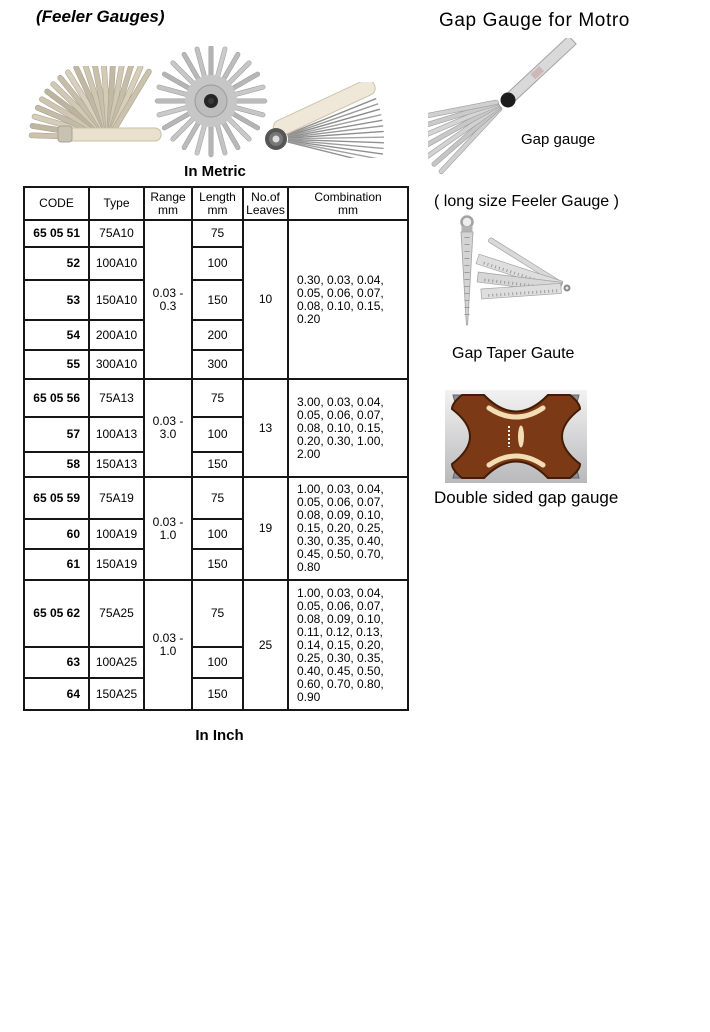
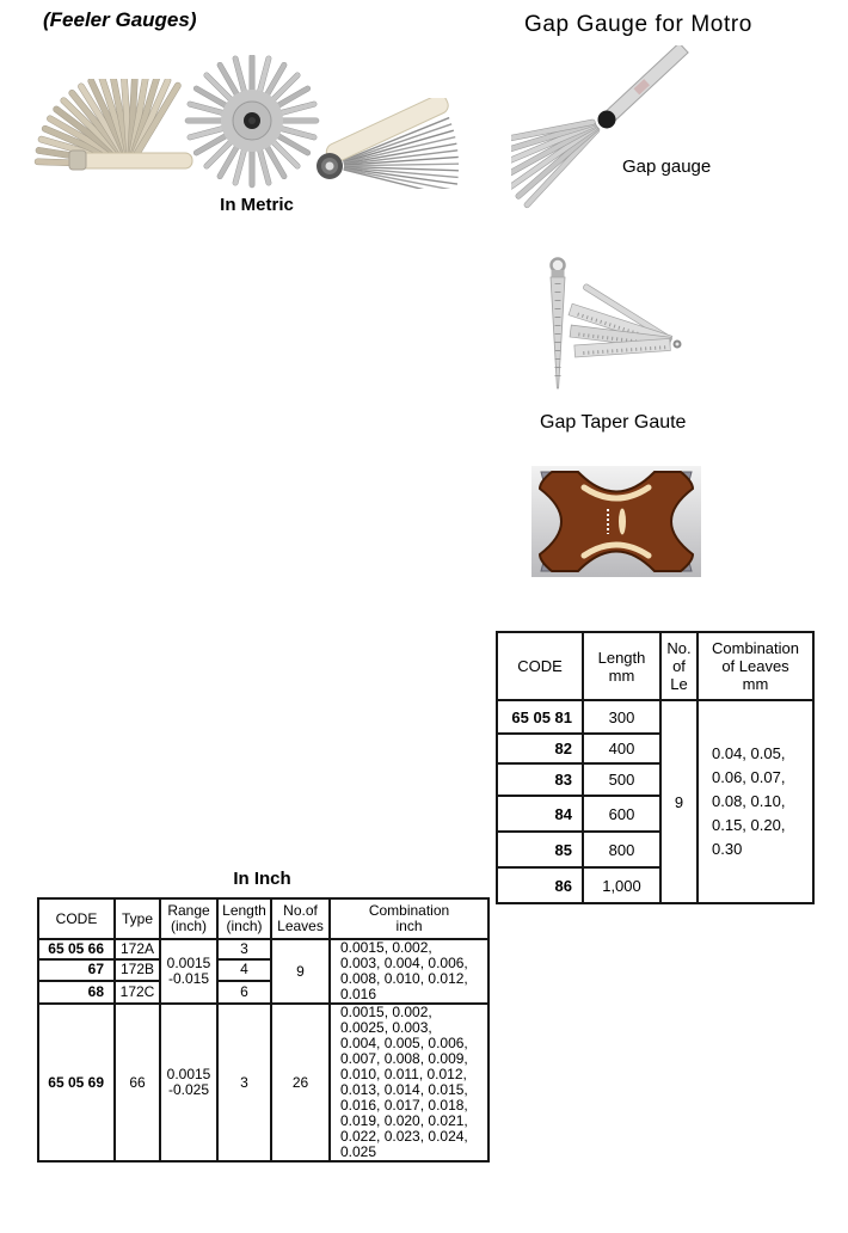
  (Feeler Gauges)
  Gap Gauge for Motro
  Gap gauge
- ( long size Feeler Gauge )
  Gap Taper Gaute
- Double sided gap gauge
  In Metric
- CODE	Type	Range mm	Length mm	No.of Leaves	Combination mm
- 65 05 51	75A10	0.03 - 0.3	75	10	0.30, 0.03, 0.04, 0.05, 0.06, 0.07, 0.08, 0.10, 0.15, 0.20
- 52	100A10	100
- 53	150A10	150
- 54	200A10	200
- 55	300A10	300
- 65 05 56	75A13	0.03 - 3.0	75	13	3.00, 0.03, 0.04, 0.05, 0.06, 0.07, 0.08, 0.10, 0.15, 0.20, 0.30, 1.00, 2.00
- 57	100A13	100
- 58	150A13	150
- 65 05 59	75A19	0.03 - 1.0	75	19	1.00, 0.03, 0.04, 0.05, 0.06, 0.07, 0.08, 0.09, 0.10, 0.15, 0.20, 0.25, 0.30, 0.35, 0.40, 0.45, 0.50, 0.70, 0.80
- 60	100A19	100
- 61	150A19	150
- 65 05 62	75A25	0.03 - 1.0	75	25	1.00, 0.03, 0.04, 0.05, 0.06, 0.07, 0.08, 0.09, 0.10, 0.11, 0.12, 0.13, 0.14, 0.15, 0.20, 0.25, 0.30, 0.35, 0.40, 0.45, 0.50, 0.60, 0.70, 0.80, 0.90
- 63	100A25	100
- 64	150A25	150
  In Inch
+ CODE	Type	Range (inch)	Length (inch)	No.of Leaves	Combination inch
+ 65 05 66	172A	0.0015 -0.015	3	9	0.0015, 0.002, 0.003, 0.004, 0.006, 0.008, 0.010, 0.012, 0.016
+ 67	172B	4
+ 68	172C	6
+ 65 05 69	66	0.0015 -0.025	3	26	0.0015, 0.002, 0.0025, 0.003, 0.004, 0.005, 0.006, 0.007, 0.008, 0.009, 0.010, 0.011, 0.012, 0.013, 0.014, 0.015, 0.016, 0.017, 0.018, 0.019, 0.020, 0.021, 0.022, 0.023, 0.024, 0.025
+ CODE	Length mm	No. of Le	Combination of Leaves mm
+ 65 05 81	300	9	0.04, 0.05, 0.06, 0.07, 0.08, 0.10, 0.15, 0.20, 0.30
+ 82	400
+ 83	500
+ 84	600
+ 85	800
+ 86	1,000
